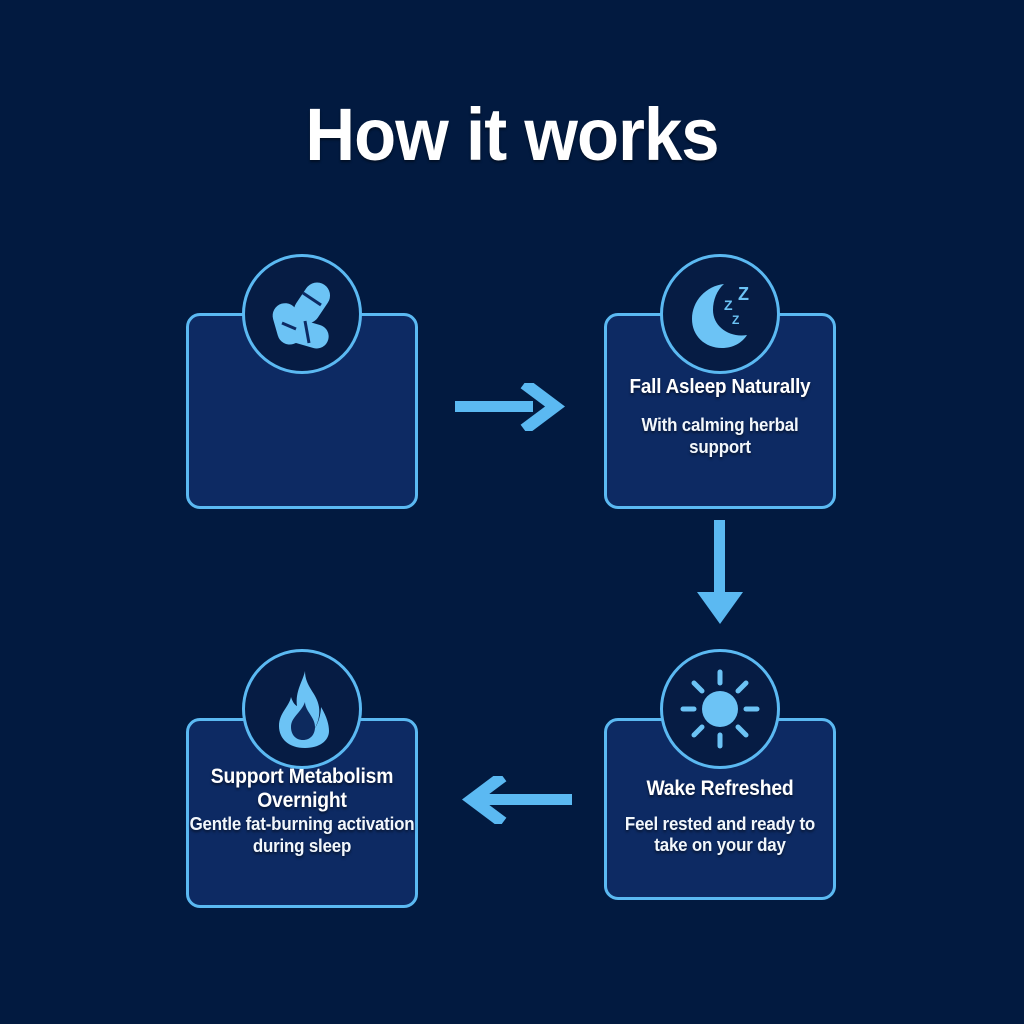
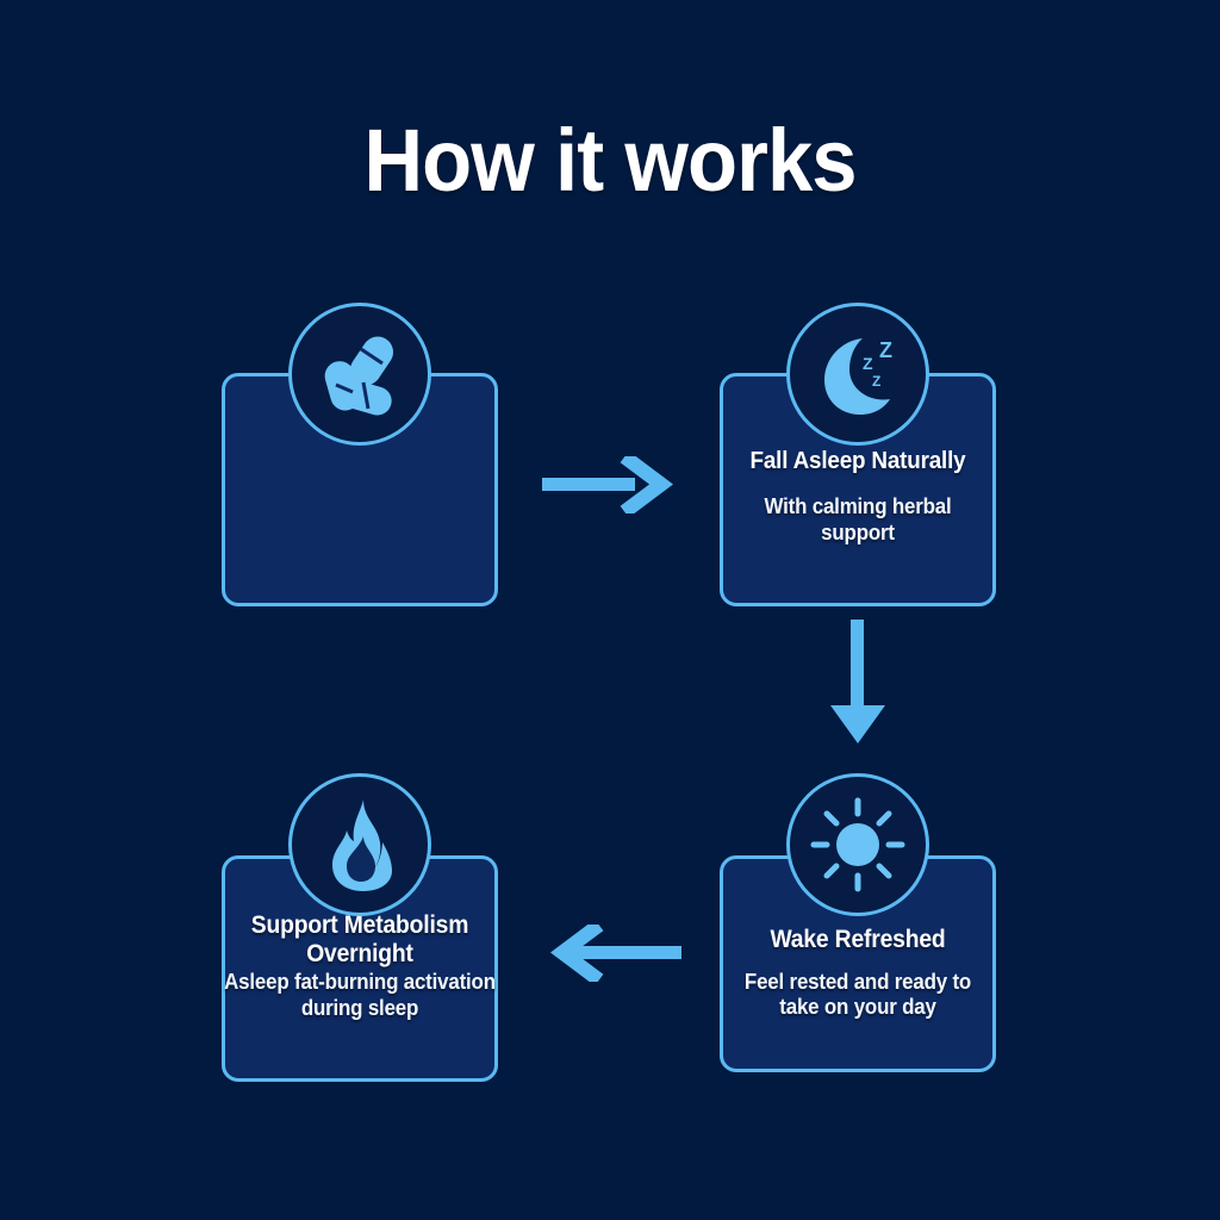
  How it works
  Z
  Z
  Z
  Fall Asleep Naturally
  With calming herbal support
  Wake Refreshed
  Feel rested and ready to take on your day
  Support Metabolism Overnight
- Gentle fat-burning activation during sleep
+ Asleep fat-burning activation during sleep
